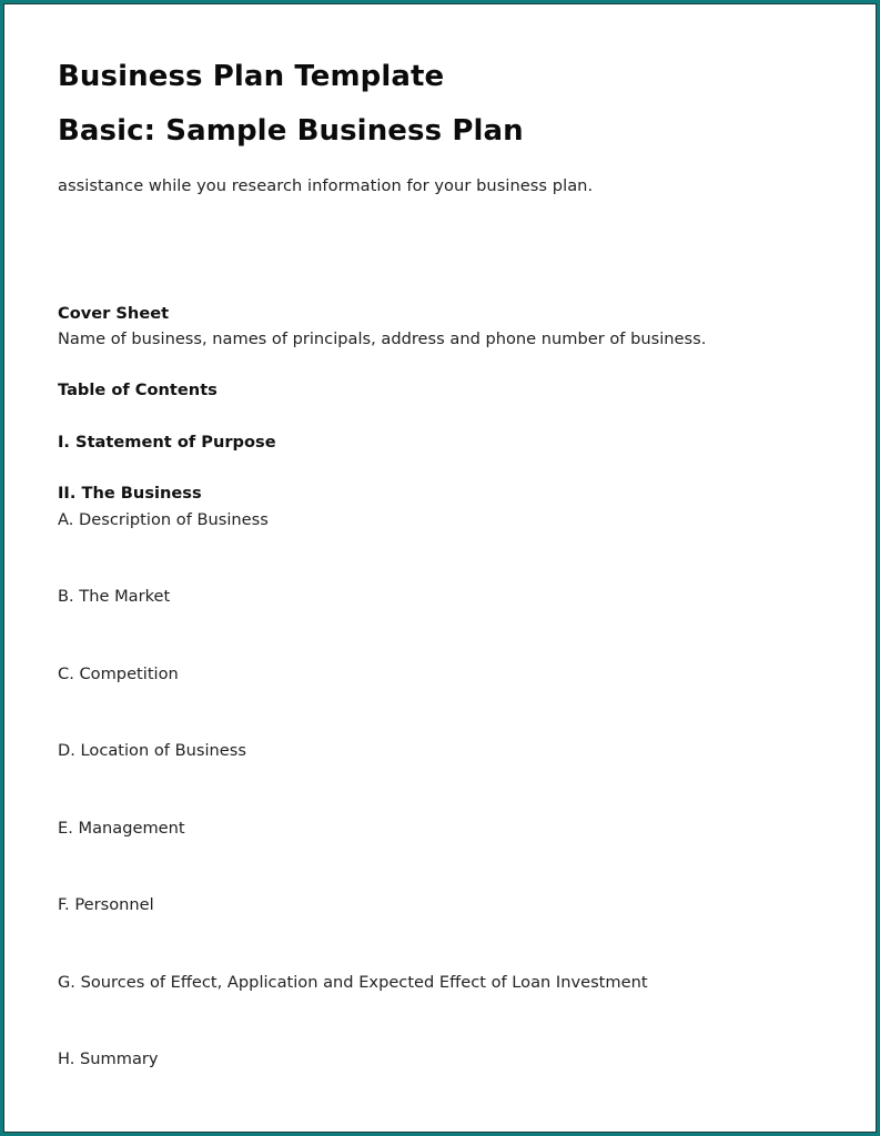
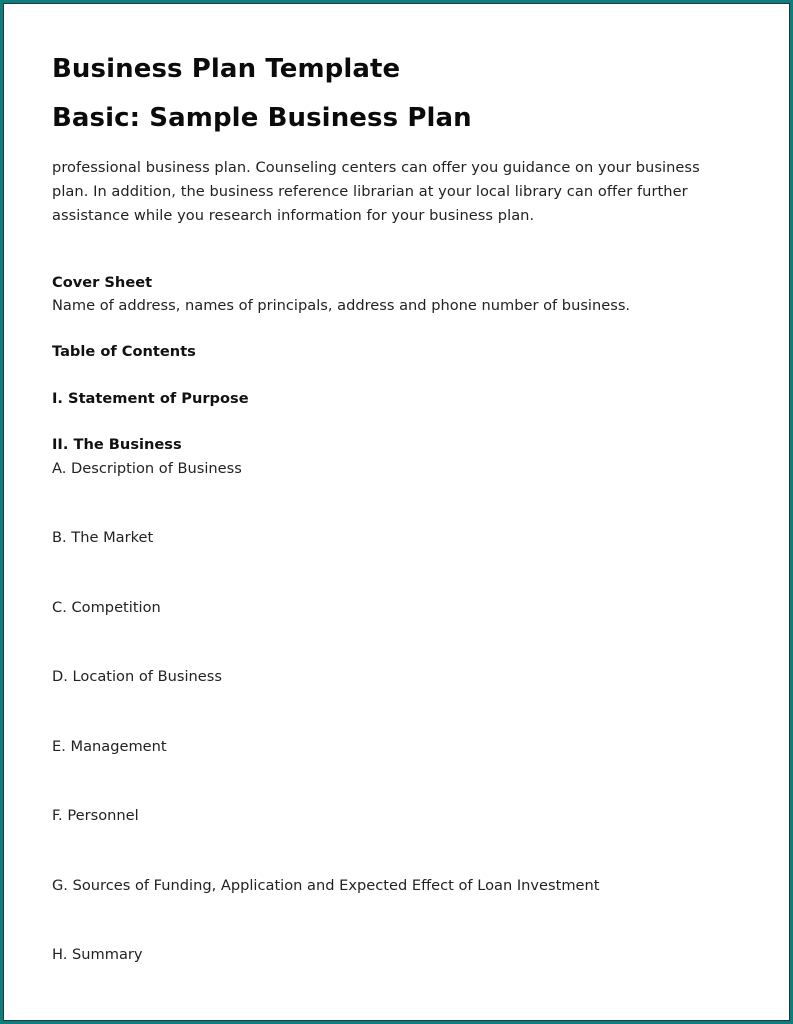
  Business Plan Template
  Basic: Sample Business Plan
+ professional business plan. Counseling centers can offer you guidance on your business
+ plan. In addition, the business reference librarian at your local library can offer further
  assistance while you research information for your business plan.
  Cover Sheet
- Name of business, names of principals, address and phone number of business.
+ Name of address, names of principals, address and phone number of business.
  Table of Contents
  I. Statement of Purpose
  II. The Business
  A. Description of Business
  B. The Market
  C. Competition
  D. Location of Business
  E. Management
  F. Personnel
- G. Sources of Effect, Application and Expected Effect of Loan Investment
+ G. Sources of Funding, Application and Expected Effect of Loan Investment
  H. Summary
